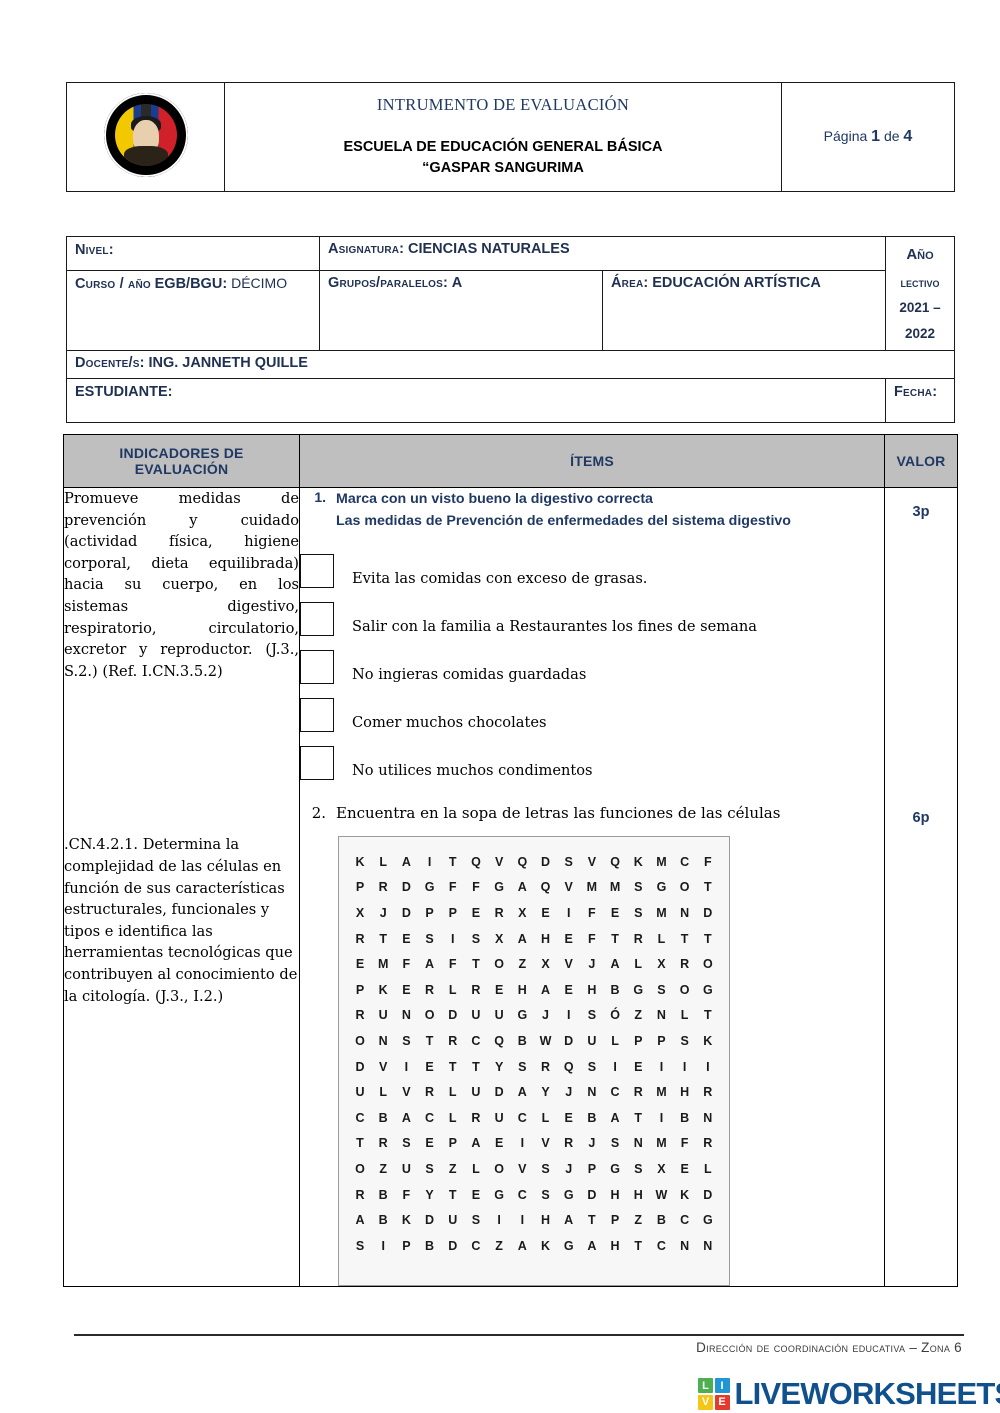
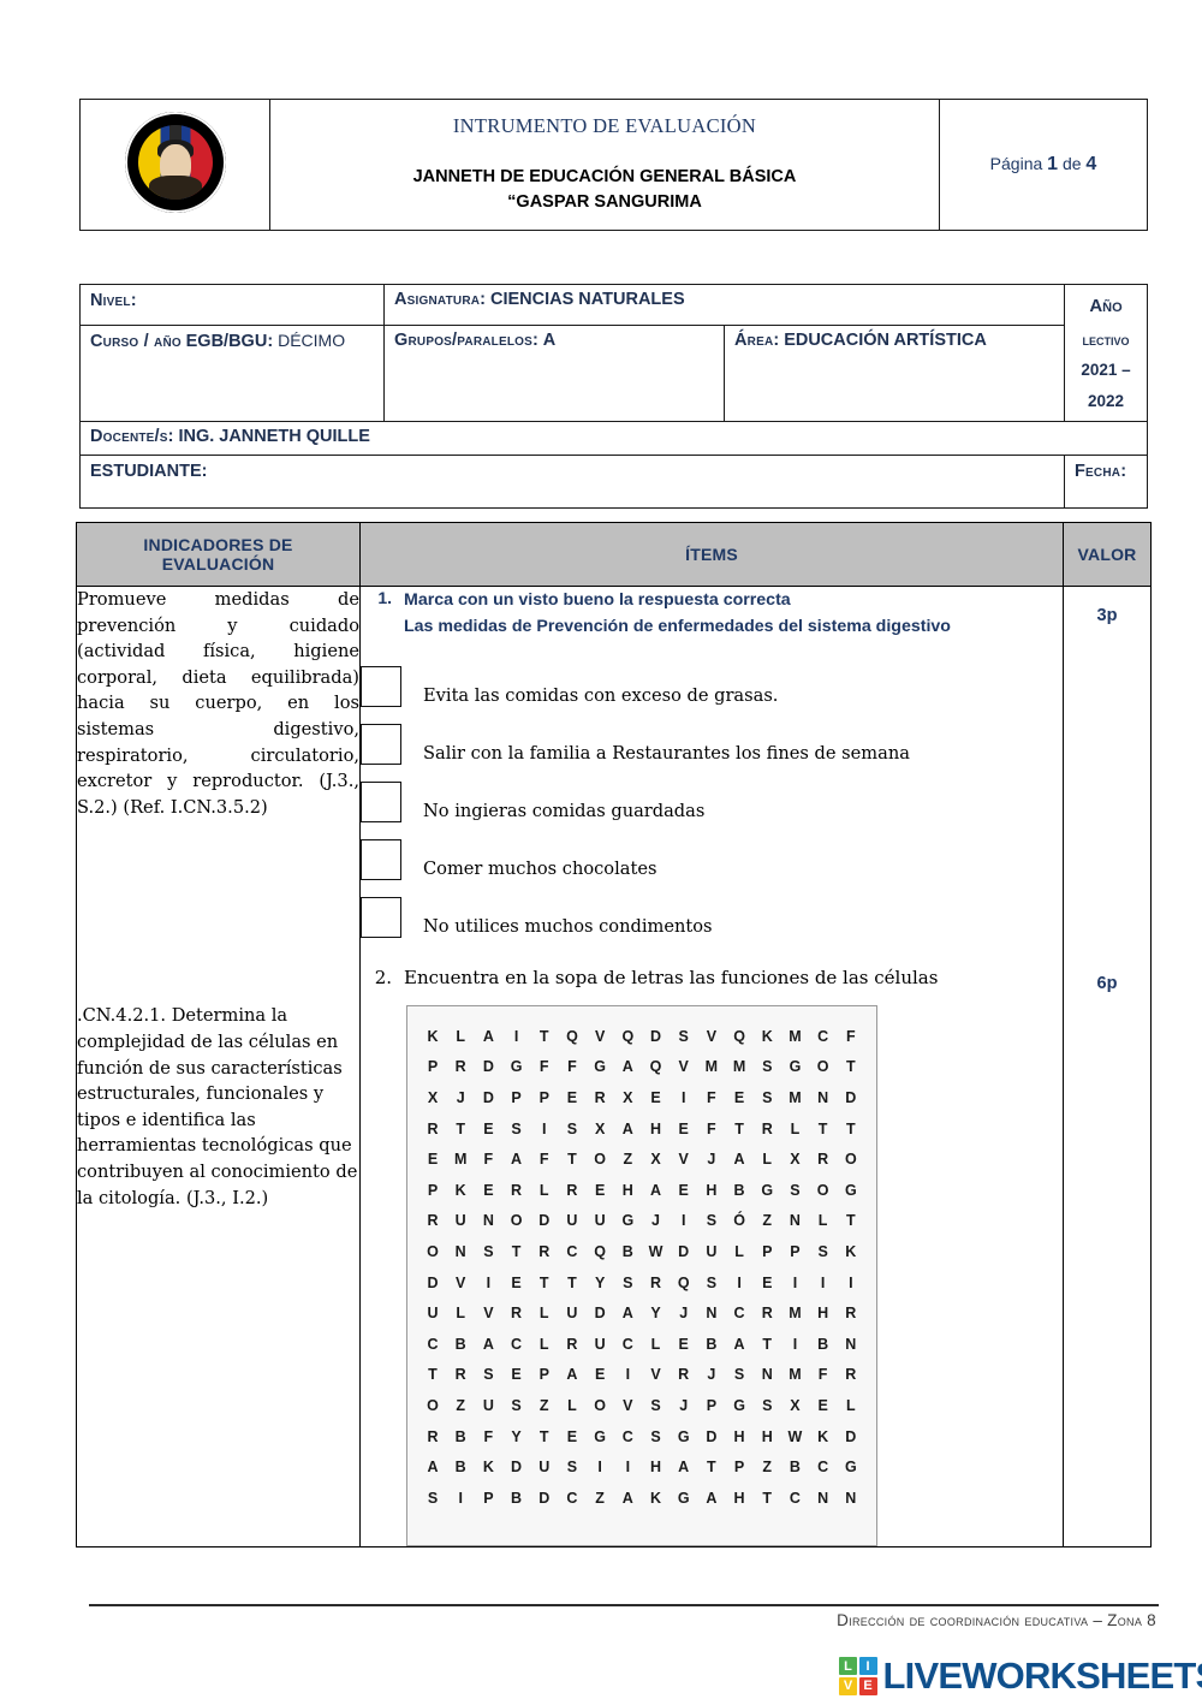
- 	INTRUMENTO DE EVALUACIÓN ESCUELA DE EDUCACIÓN GENERAL BÁSICA “GASPAR SANGURIMA	Página 1 de 4
+ 	INTRUMENTO DE EVALUACIÓN JANNETH DE EDUCACIÓN GENERAL BÁSICA “GASPAR SANGURIMA	Página 1 de 4
  Nivel:	Asignatura: CIENCIAS NATURALES	Año lectivo 2021 – 2022
  Curso / año EGB/BGU: DÉCIMO	Grupos/paralelos: A	Área: EDUCACIÓN ARTÍSTICA
  Docente/s: ING. JANNETH QUILLE
  ESTUDIANTE:	Fecha:
  INDICADORES DE EVALUACIÓN	ÍTEMS	VALOR
- Promueve medidas de prevención y cuidado (actividad física, higiene corporal, dieta equilibrada) hacia su cuerpo, en los sistemas digestivo, respiratorio, circulatorio, excretor y reproductor. (J.3., S.2.) (Ref. I.CN.3.5.2) .CN.4.2.1. Determina la complejidad de las células en función de sus características estructurales, funcionales y tipos e identifica las herramientas tecnológicas que contribuyen al conocimiento de la citología. (J.3., I.2.)	1. Marca con un visto bueno la digestivo correcta Las medidas de Prevención de enfermedades del sistema digestivo Evita las comidas con exceso de grasas. Salir con la familia a Restaurantes los fines de semana No ingieras comidas guardadas Comer muchos chocolates No utilices muchos condimentos 2. Encuentra en la sopa de letras las funciones de las células K L A I T Q V Q D S V Q K M C FP R D G F F G A Q V M M S G O TX J D P P E R X E I F E S M N DR T E S I S X A H E F T R L T TE M F A F T O Z X V J A L X R OP K E R L R E H A E H B G S O GR U N O D U U G J I S Ó Z N L TO N S T R C Q B W D U L P P S KD V I E T T Y S R Q S I E I I IU L V R L U D A Y J N C R M H RC B A C L R U C L E B A T I B NT R S E P A E I V R J S N M F RO Z U S Z L O V S J P G S X E LR B F Y T E G C S G D H H W K DA B K D U S I I H A T P Z B C GS I P B D C Z A K G A H T C N N	3p 6p
+ Promueve medidas de prevención y cuidado (actividad física, higiene corporal, dieta equilibrada) hacia su cuerpo, en los sistemas digestivo, respiratorio, circulatorio, excretor y reproductor. (J.3., S.2.) (Ref. I.CN.3.5.2) .CN.4.2.1. Determina la complejidad de las células en función de sus características estructurales, funcionales y tipos e identifica las herramientas tecnológicas que contribuyen al conocimiento de la citología. (J.3., I.2.)	1. Marca con un visto bueno la respuesta correcta Las medidas de Prevención de enfermedades del sistema digestivo Evita las comidas con exceso de grasas. Salir con la familia a Restaurantes los fines de semana No ingieras comidas guardadas Comer muchos chocolates No utilices muchos condimentos 2. Encuentra en la sopa de letras las funciones de las células K L A I T Q V Q D S V Q K M C FP R D G F F G A Q V M M S G O TX J D P P E R X E I F E S M N DR T E S I S X A H E F T R L T TE M F A F T O Z X V J A L X R OP K E R L R E H A E H B G S O GR U N O D U U G J I S Ó Z N L TO N S T R C Q B W D U L P P S KD V I E T T Y S R Q S I E I I IU L V R L U D A Y J N C R M H RC B A C L R U C L E B A T I B NT R S E P A E I V R J S N M F RO Z U S Z L O V S J P G S X E LR B F Y T E G C S G D H H W K DA B K D U S I I H A T P Z B C GS I P B D C Z A K G A H T C N N	3p 6p
- Dirección de coordinación educativa – Zona 6
+ Dirección de coordinación educativa – Zona 8
  L
  I
  V
  E
  LIVEWORKSHEET
